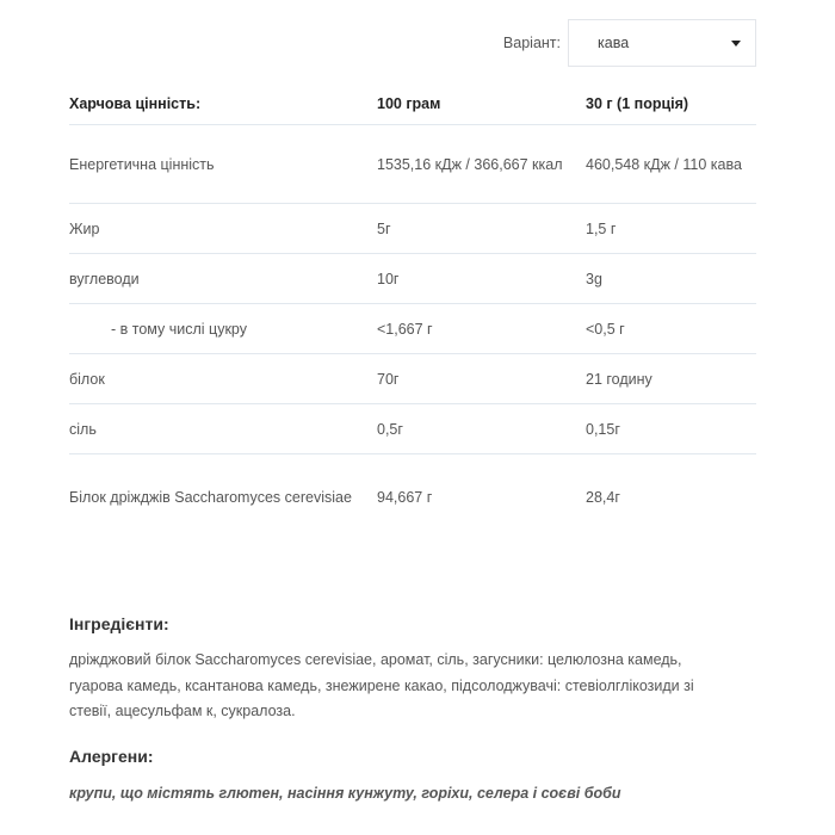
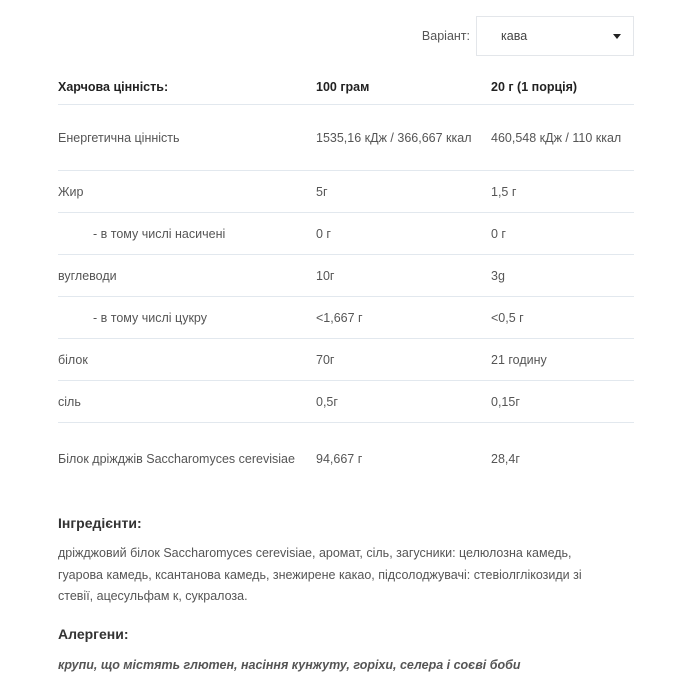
  Варіант:
  кава
- Харчова цінність:	100 грам	30 г (1 порція)
+ Харчова цінність:	100 грам	20 г (1 порція)
- Енергетична цінність	1535,16 кДж / 366,667 ккал	460,548 кДж / 110 кава
+ Енергетична цінність	1535,16 кДж / 366,667 ккал	460,548 кДж / 110 ккал
  Жир	5г	1,5 г
+ - в тому числі насичені	0 г	0 г
  вуглеводи	10г	3g
  - в тому числі цукру	<1,667 г	<0,5 г
  білок	70г	21 годину
  сіль	0,5г	0,15г
  Білок дріжджів Saccharomyces cerevisiae	94,667 г	28,4г
  Інгредієнти:
  дріжджовий білок Saccharomyces cerevisiae, аромат, сіль, загусники: целюлозна камедь, гуарова камедь, ксантанова камедь, знежирене какао, підсолоджувачі: стевіолглікозиди зі стевії, ацесульфам к, сукралоза.
  Алергени:
  крупи, що містять глютен, насіння кунжуту, горіхи, селера і соєві боби
